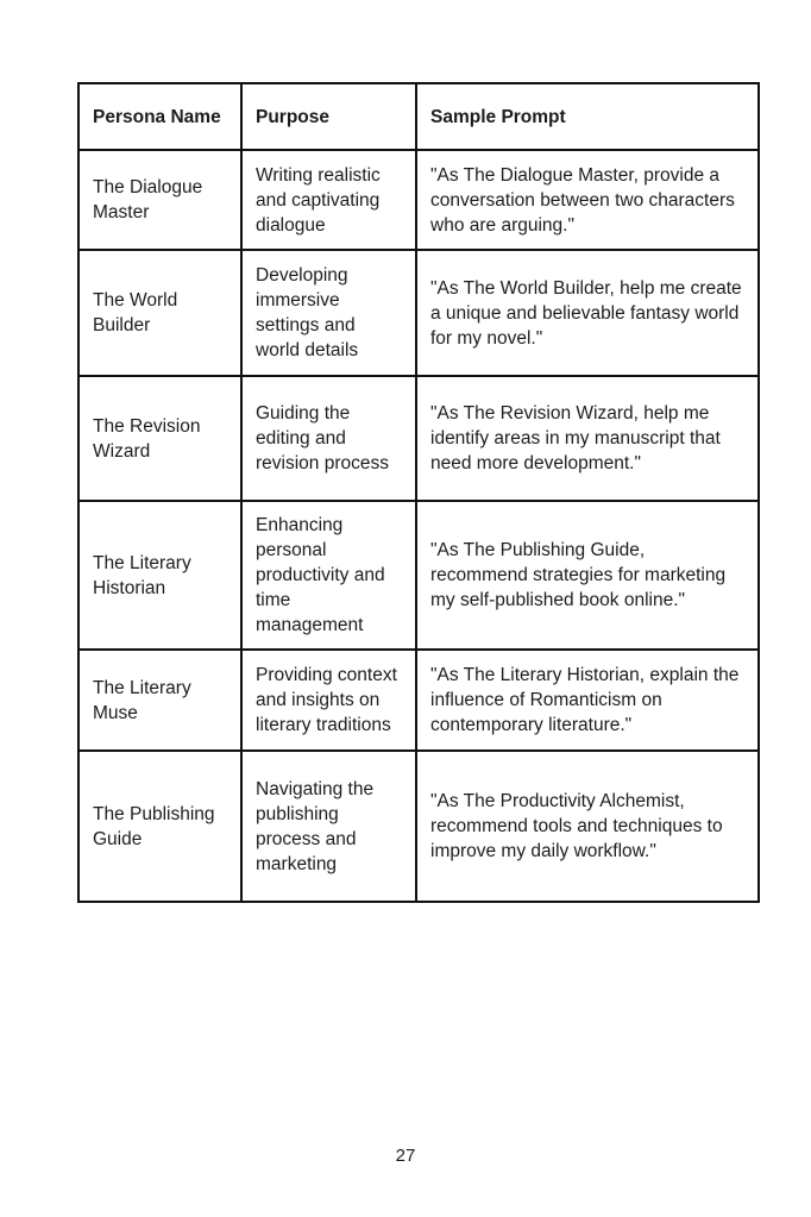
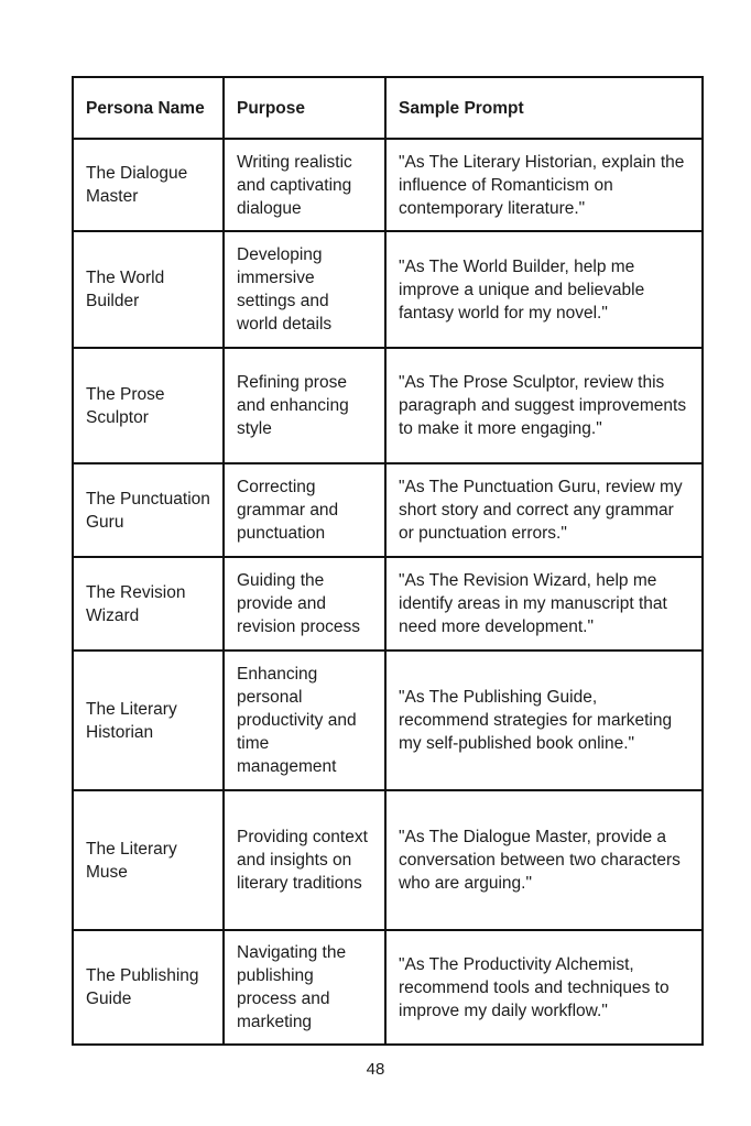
  Persona Name	Purpose	Sample Prompt
- The Dialogue Master	Writing realistic and captivating dialogue	"As The Dialogue Master, provide a conversation between two characters who are arguing."
+ The Dialogue Master	Writing realistic and captivating dialogue	"As The Literary Historian, explain the influence of Romanticism on contemporary literature."
- The World Builder	Developing immersive settings and world details	"As The World Builder, help me create a unique and believable fantasy world for my novel."
+ The World Builder	Developing immersive settings and world details	"As The World Builder, help me improve a unique and believable fantasy world for my novel."
+ The Prose Sculptor	Refining prose and enhancing style	"As The Prose Sculptor, review this paragraph and suggest improvements to make it more engaging."
+ The Punctuation Guru	Correcting grammar and punctuation	"As The Punctuation Guru, review my short story and correct any grammar or punctuation errors."
- The Revision Wizard	Guiding the editing and revision process	"As The Revision Wizard, help me identify areas in my manuscript that need more development."
+ The Revision Wizard	Guiding the provide and revision process	"As The Revision Wizard, help me identify areas in my manuscript that need more development."
  The Literary Historian	Enhancing personal productivity and time management	"As The Publishing Guide, recommend strategies for marketing my self-published book online."
- The Literary Muse	Providing context and insights on literary traditions	"As The Literary Historian, explain the influence of Romanticism on contemporary literature."
+ The Literary Muse	Providing context and insights on literary traditions	"As The Dialogue Master, provide a conversation between two characters who are arguing."
  The Publishing Guide	Navigating the publishing process and marketing	"As The Productivity Alchemist, recommend tools and techniques to improve my daily workflow."
- 27
+ 48
